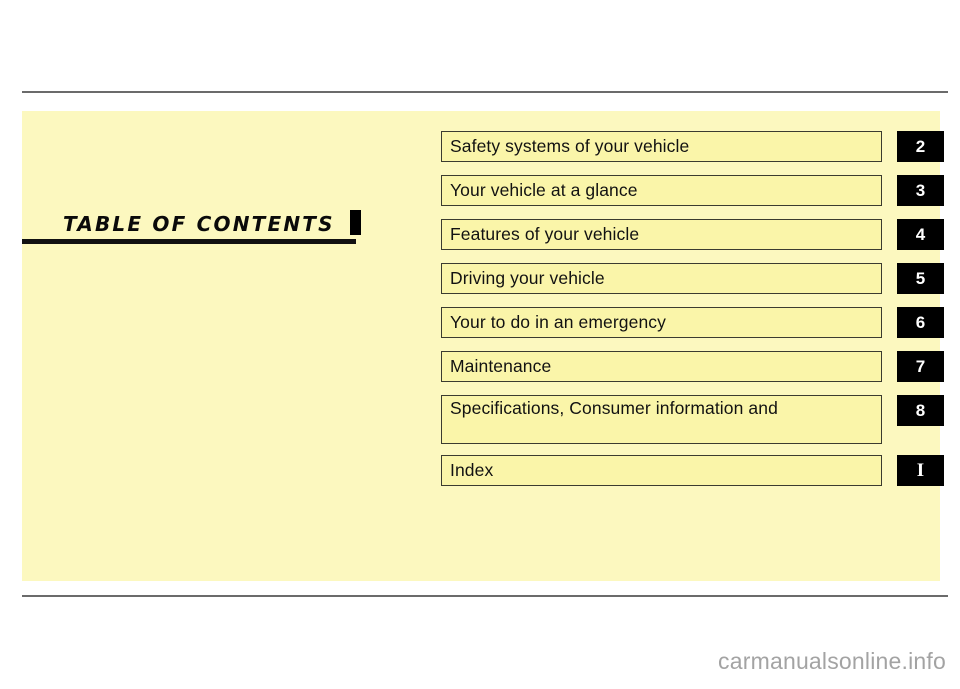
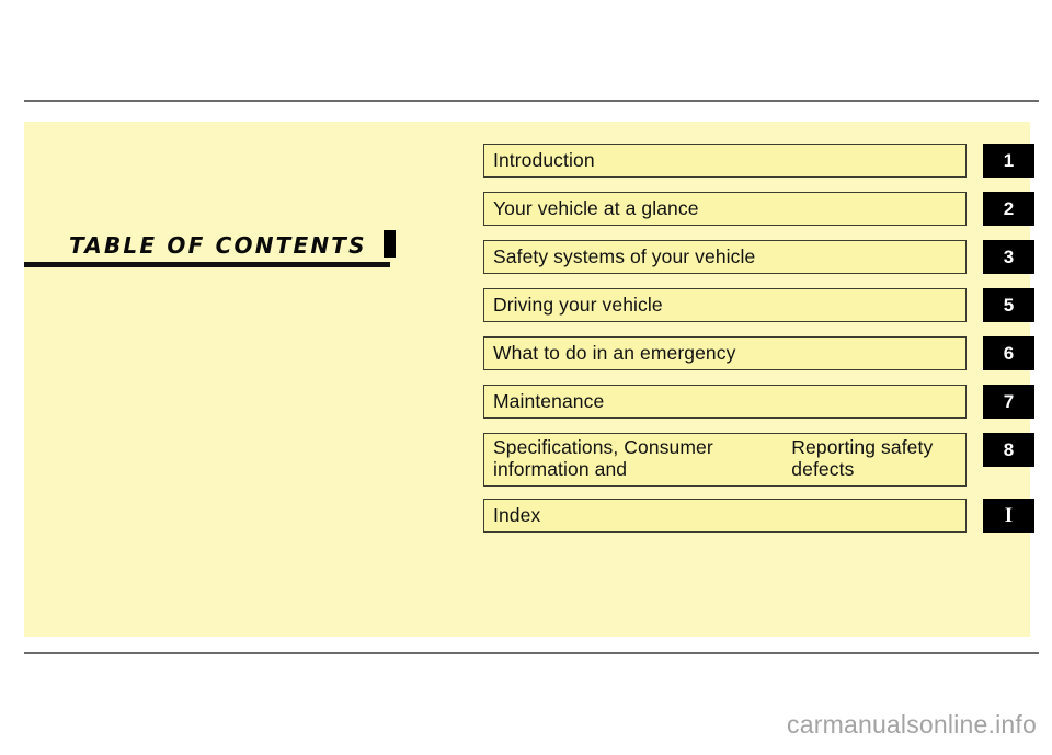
  TABLE OF CONTENTS
+ Introduction
+ 1
- Safety systems of your vehicle
+ Your vehicle at a glance
  2
- Your vehicle at a glance
+ Safety systems of your vehicle
  3
- Features of your vehicle
- 4
  Driving your vehicle
  5
- Your to do in an emergency
+ What to do in an emergency
  6
  Maintenance
  7
  Specifications, Consumer information and
+ Reporting safety defects
  8
  Index
  I
  carmanualsonline.info
